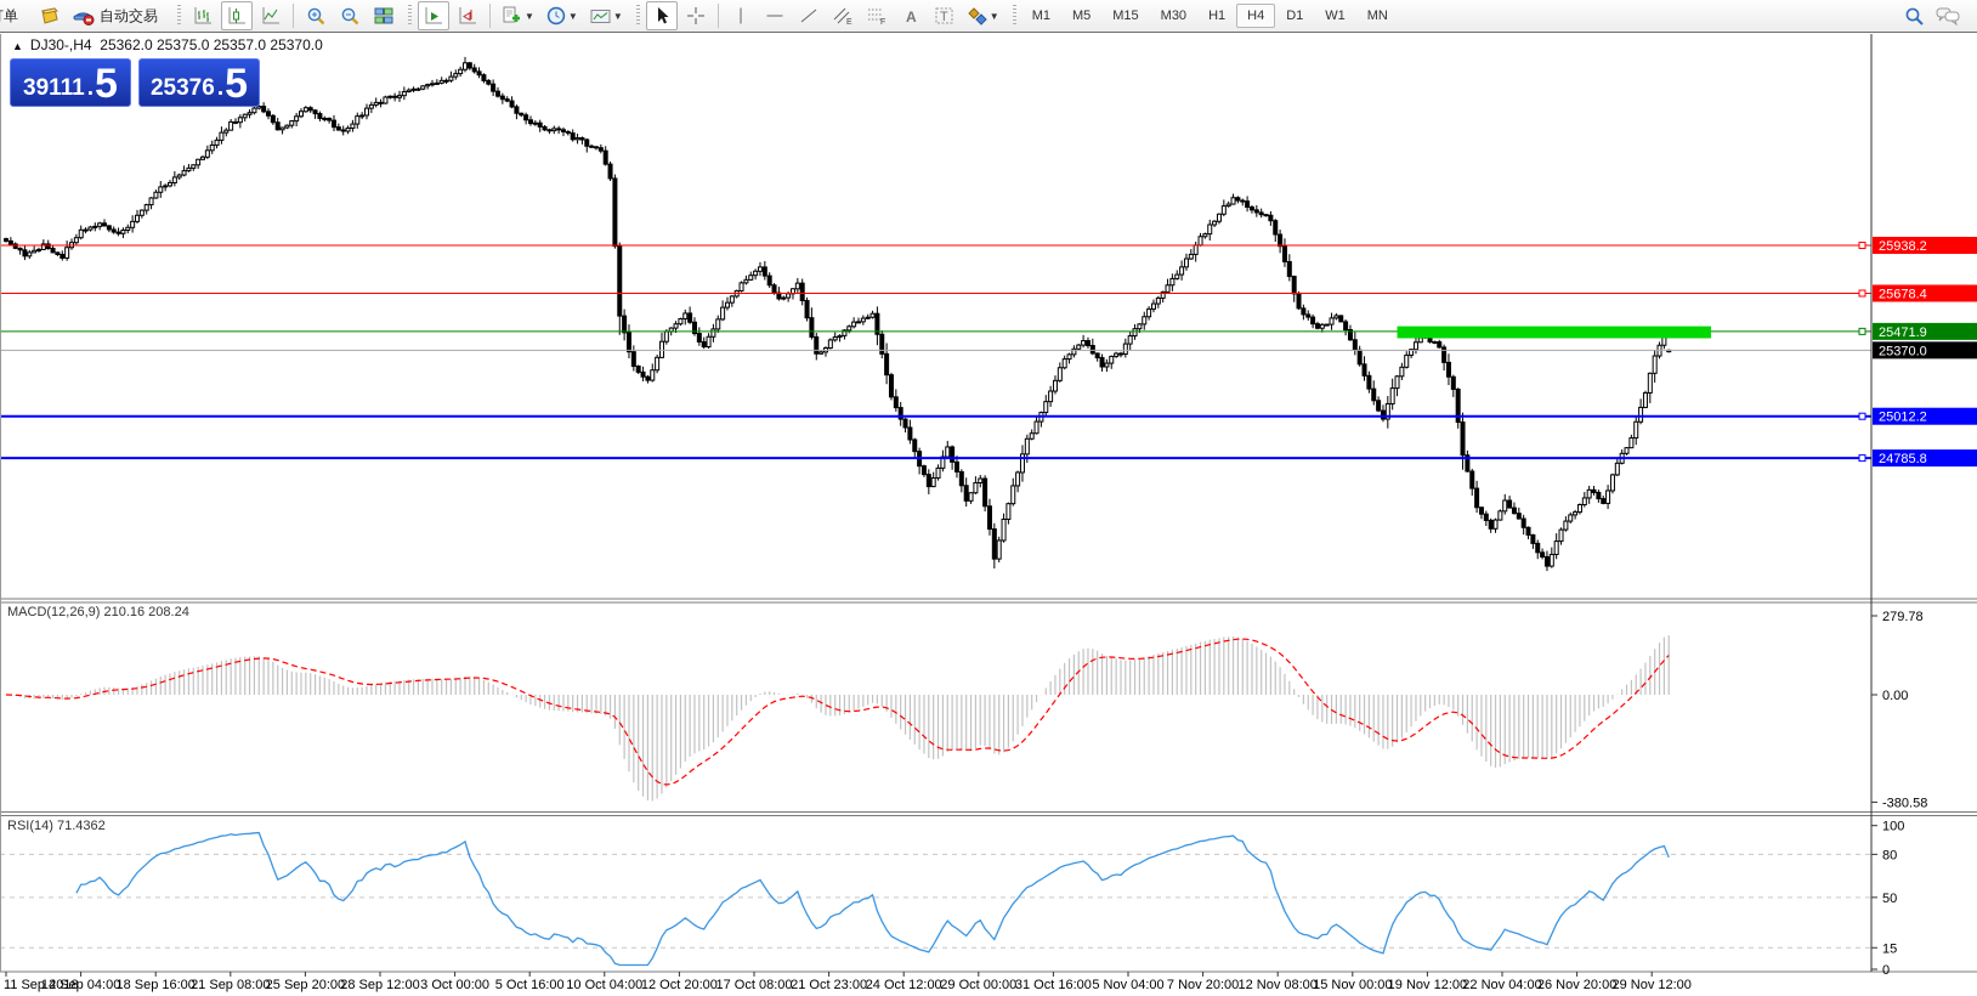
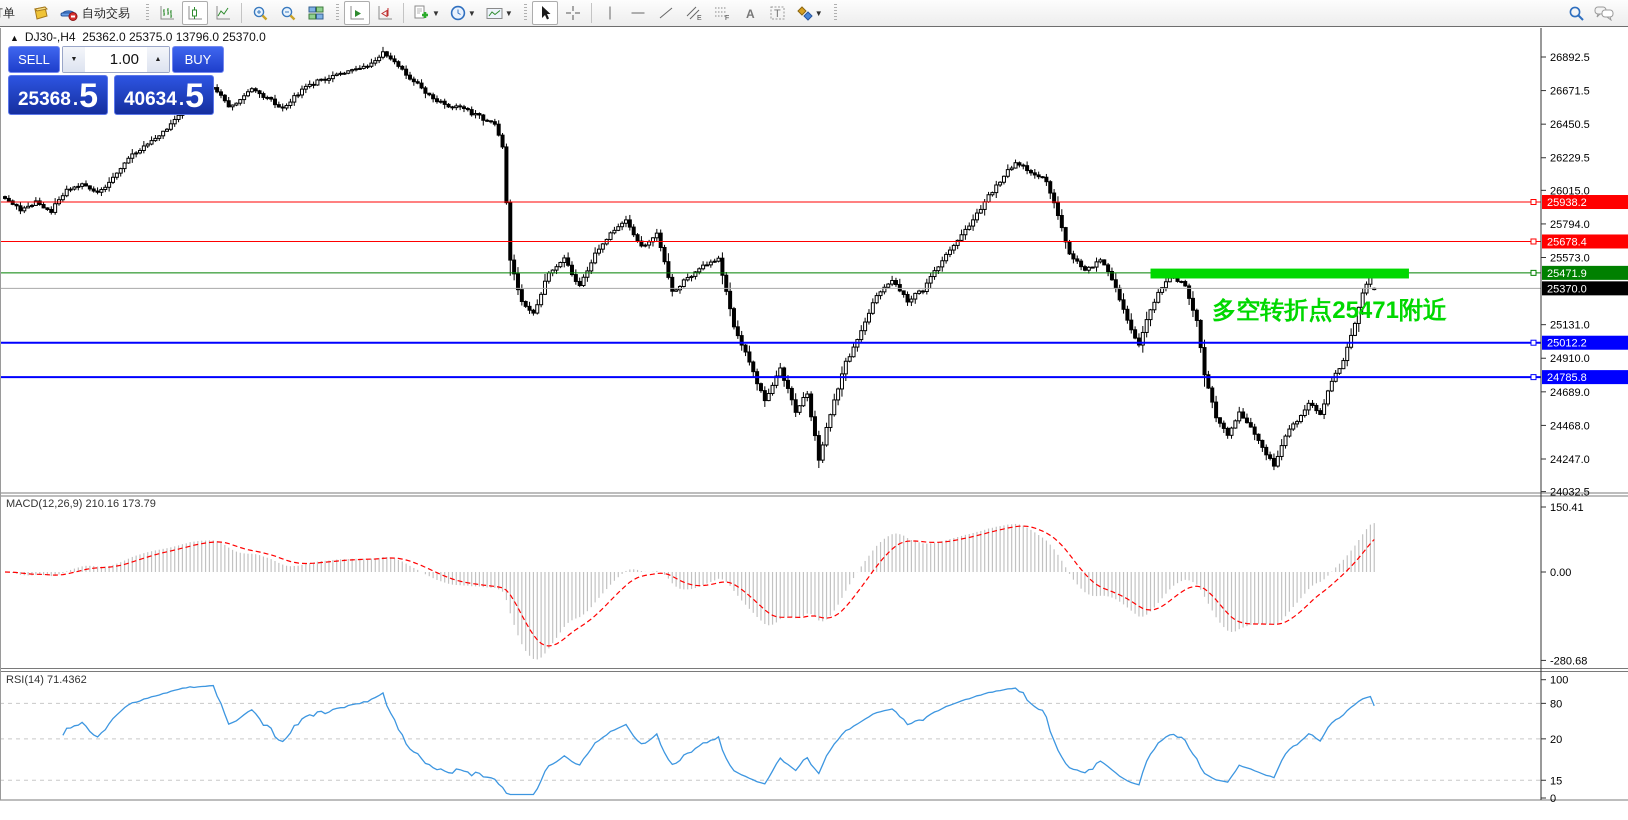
+ 多空转折点25471附近
+ 26892.5
+ 26671.5
+ 26450.5
+ 26229.5
+ 26015.0
+ 25794.0
+ 25573.0
+ 25131.0
+ 24910.0
+ 24689.0
+ 24468.0
+ 24247.0
+ 24032.5
  25938.2
  25678.4
  25471.9
  25012.2
  24785.8
  25370.0
- 279.78
+ 150.41
  0.00
- -380.58
+ -280.68
  100
  80
- 50
+ 20
  15
  0
- 11 Sep 2018
- 14 Sep 04:00
- 18 Sep 16:00
- 21 Sep 08:00
- 25 Sep 20:00
- 28 Sep 12:00
- 3 Oct 00:00
- 5 Oct 16:00
- 10 Oct 04:00
- 12 Oct 20:00
- 17 Oct 08:00
- 21 Oct 23:00
- 24 Oct 12:00
- 29 Oct 00:00
- 31 Oct 16:00
- 5 Nov 04:00
- 7 Nov 20:00
- 12 Nov 08:00
- 15 Nov 00:00
- 19 Nov 12:00
- 22 Nov 04:00
- 26 Nov 20:00
- 29 Nov 12:00
  自动交易
  ▼
  ▼
  ▼
  A
  T
  ▼
- M1
- M5
- M15
- M30
- H1
- H4
- D1
- W1
- MN
- ▲ DJ30-,H4 25362.0 25375.0 25357.0 25370.0
+ ▲ DJ30-,H4 25362.0 25375.0 13796.0 25370.0
+ SELL
+ 1.00
+ BUY
- 39111
+ 25368
  .
  5
- 25376
+ 40634
  .
  5
- MACD(12,26,9) 210.16 208.24
+ MACD(12,26,9) 210.16 173.79
  RSI(14) 71.4362
